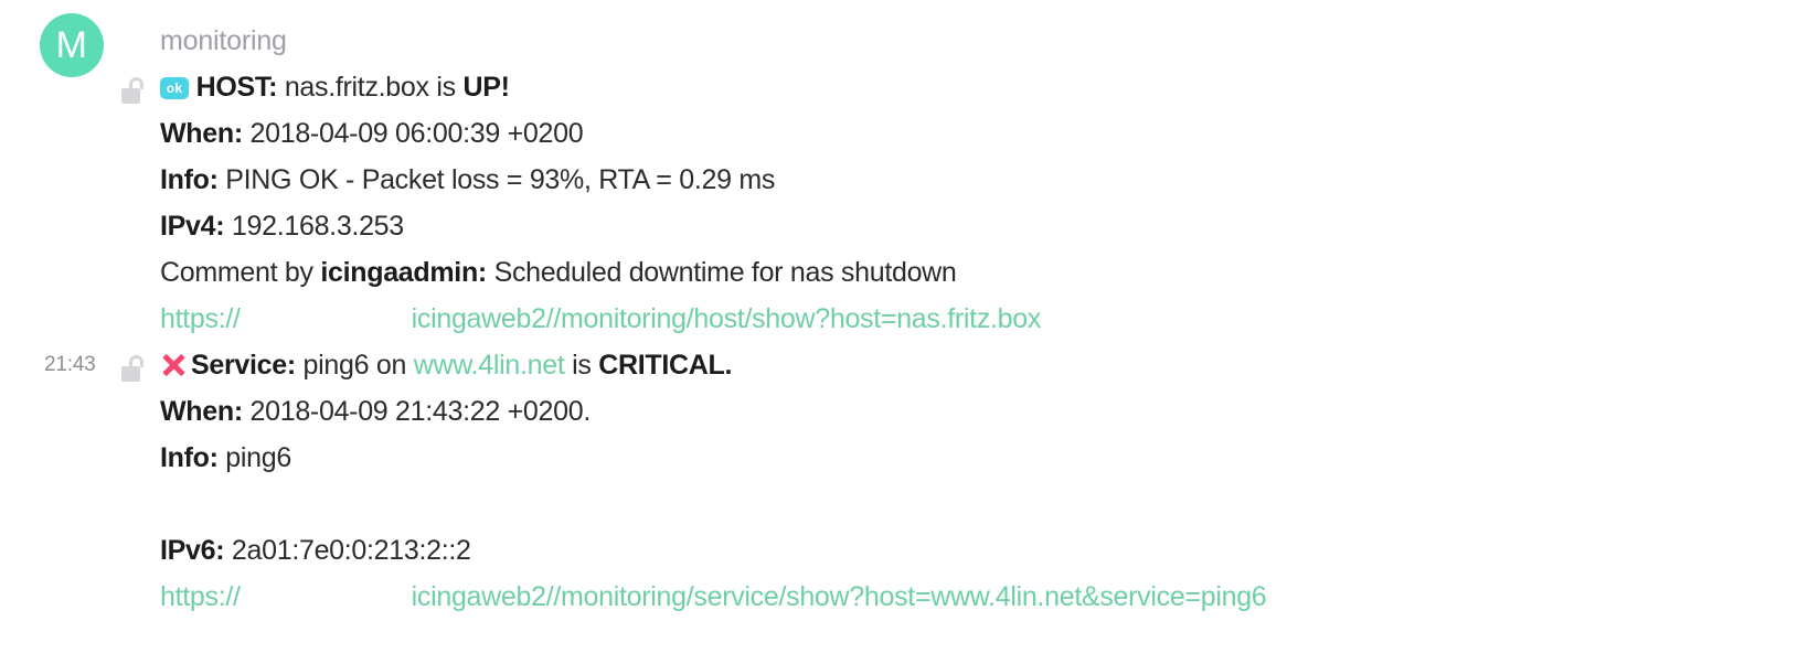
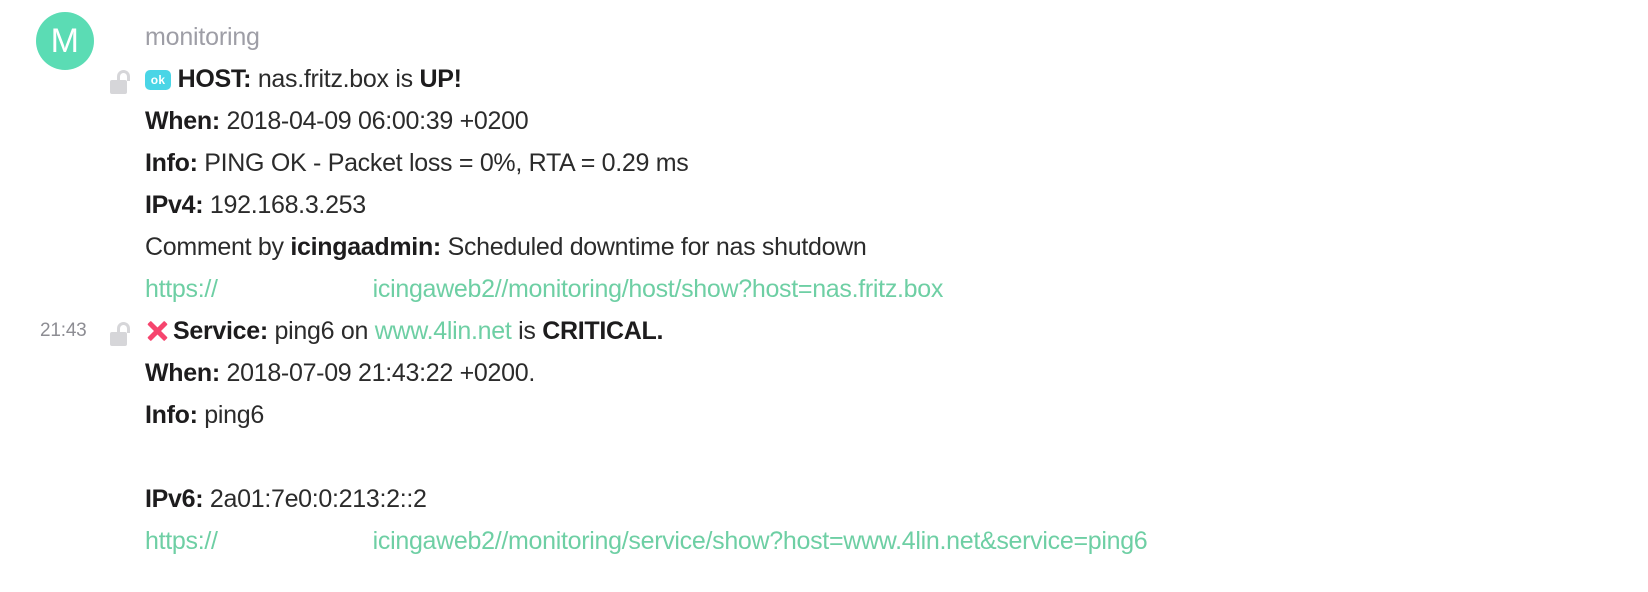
  M
  monitoring
  ok HOST: nas.fritz.box is UP!
  When: 2018-04-09 06:00:39 +0200
- Info: PING OK - Packet loss = 93%, RTA = 0.29 ms
+ Info: PING OK - Packet loss = 0%, RTA = 0.29 ms
  IPv4: 192.168.3.253
  Comment by icingaadmin: Scheduled downtime for nas shutdown
  https:// icingaweb2//monitoring/host/show?host=nas.fritz.box
  21:43
  Service: ping6 on www.4lin.net is CRITICAL.
- When: 2018-04-09 21:43:22 +0200.
+ When: 2018-07-09 21:43:22 +0200.
  Info: ping6
  IPv6: 2a01:7e0:0:213:2::2
  https:// icingaweb2//monitoring/service/show?host=www.4lin.net&service=ping6
